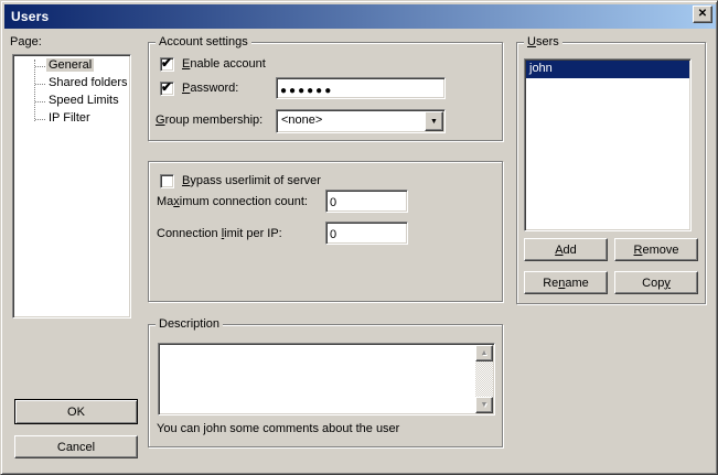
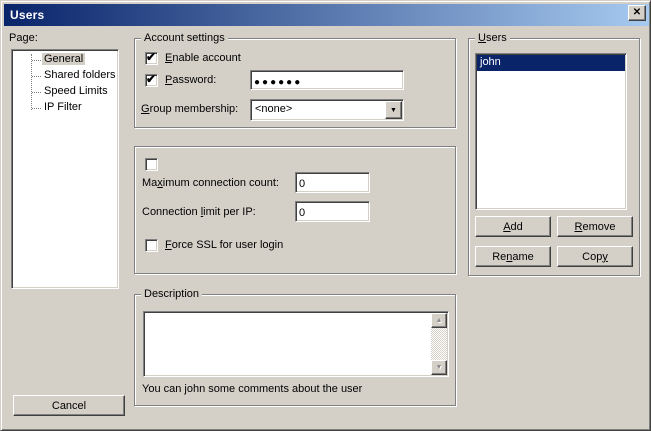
  Users
  ✕
  Page:
  General
  Shared folders
  Speed Limits
  IP Filter
- OK
  Cancel
  Account settings
  ✔
  Enable account
  ✔
  Password:
  ●●●●●●
  Group membership:
  <none>
- Bypass userlimit of server
  Maximum connection count:
  0
  Connection limit per IP:
  0
+ Force SSL for user login
  Description
  You can john some comments about the user
  Users
  john
  Add
  Remove
  Rename
  Copy
